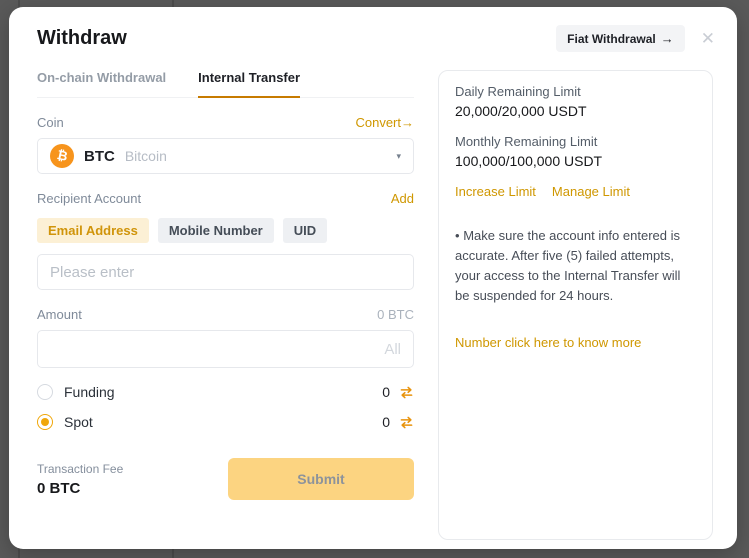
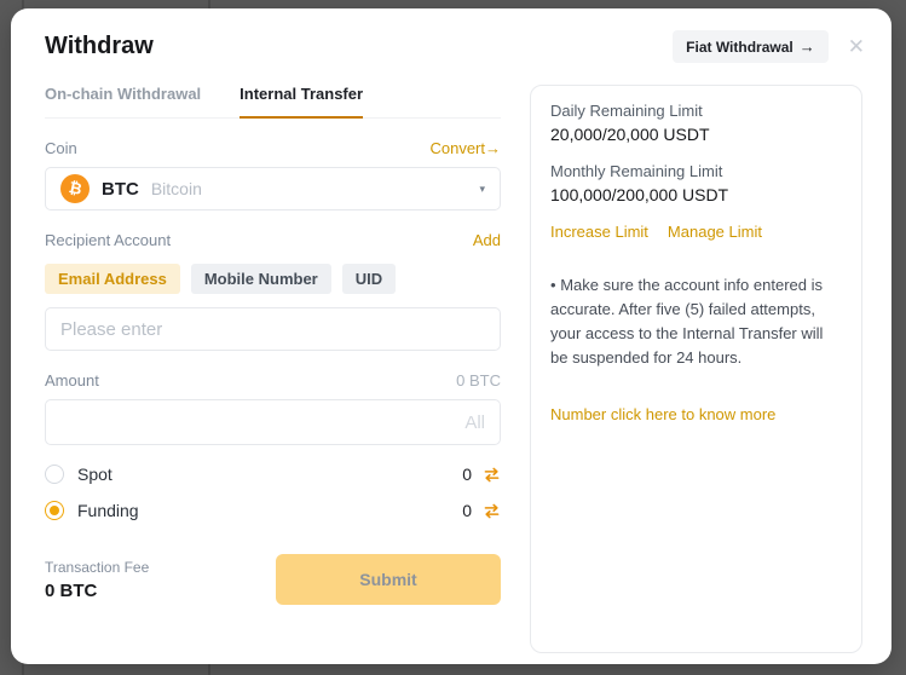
  Withdraw
  Fiat Withdrawal
  →
  ✕
  On-chain Withdrawal
  Internal Transfer
  Coin
  Convert→
  BTC
  Bitcoin
  ▾
  Recipient Account
  Add
  Email Address
  Mobile Number
  UID
  Please enter
  Amount
  0 BTC
  All
- Funding
+ Spot
  0
- Spot
+ Funding
  0
  Transaction Fee
  0 BTC
  Submit
  Daily Remaining Limit
  20,000/20,000 USDT
  Monthly Remaining Limit
- 100,000/100,000 USDT
+ 100,000/200,000 USDT
  Increase Limit
  Manage Limit
  • Make sure the account info entered is accurate. After five (5) failed attempts, your access to the Internal Transfer will be suspended for 24 hours.
  Number click here to know more
